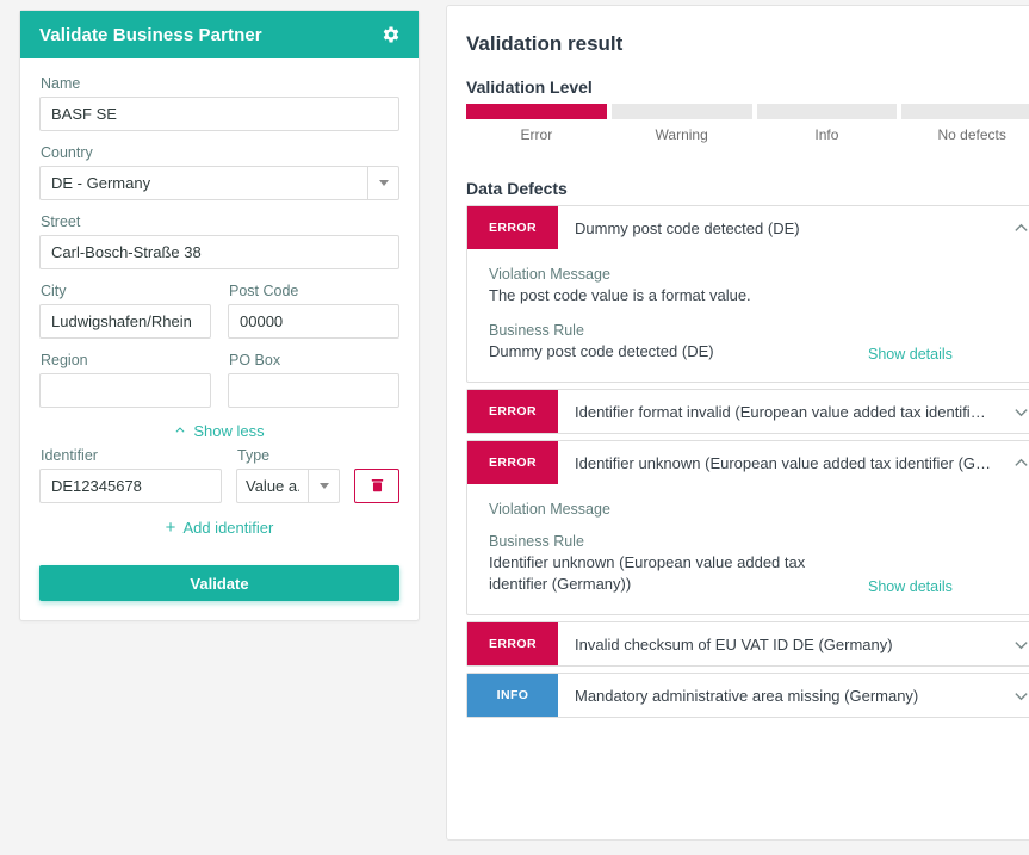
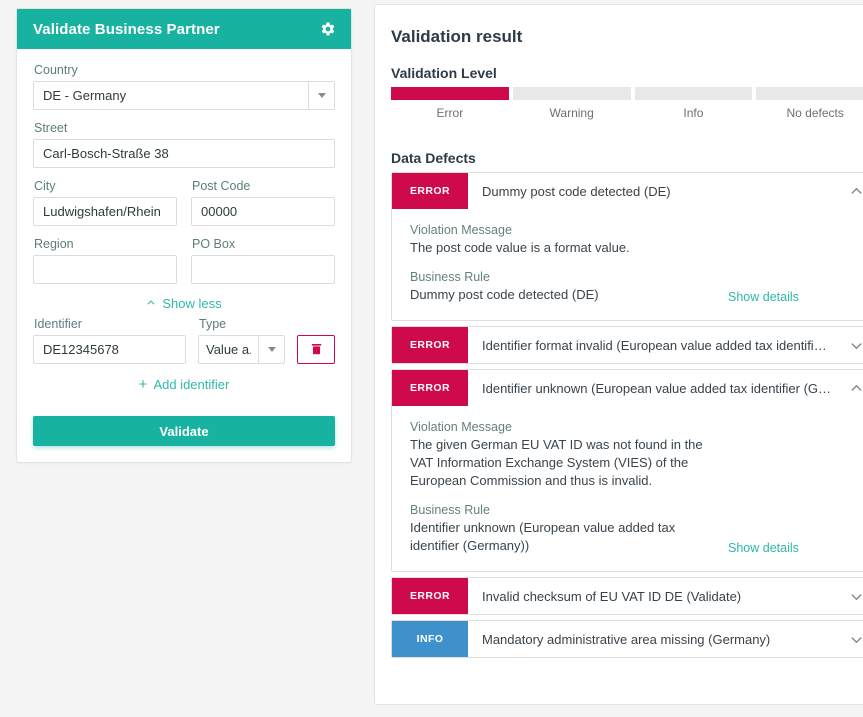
  Validate Business Partner
- Name
- BASF SE
  Country
  DE - Germany
  Street
  Carl-Bosch-Straße 38
  City
  Ludwigshafen/Rhein
  Post Code
  00000
  Region
  PO Box
  Show less
  Identifier
  DE12345678
  Type
  Value a.
  +
  Add identifier
  Validate
  Validation result
  Validation Level
  Error
  Warning
  Info
  No defects
  Data Defects
  ERROR
  Dummy post code detected (DE)
  Violation Message
  The post code value is a format value.
  Business Rule
  Dummy post code detected (DE)
  Show details
  ERROR
  Identifier format invalid (European value added tax identifi…
  ERROR
  Identifier unknown (European value added tax identifier (G…
  Violation Message
+ The given German EU VAT ID was not found in the VAT Information Exchange System (VIES) of the European Commission and thus is invalid.
  Business Rule
  Identifier unknown (European value added tax identifier (Germany))
  Show details
  ERROR
- Invalid checksum of EU VAT ID DE (Germany)
+ Invalid checksum of EU VAT ID DE (Validate)
  INFO
  Mandatory administrative area missing (Germany)
